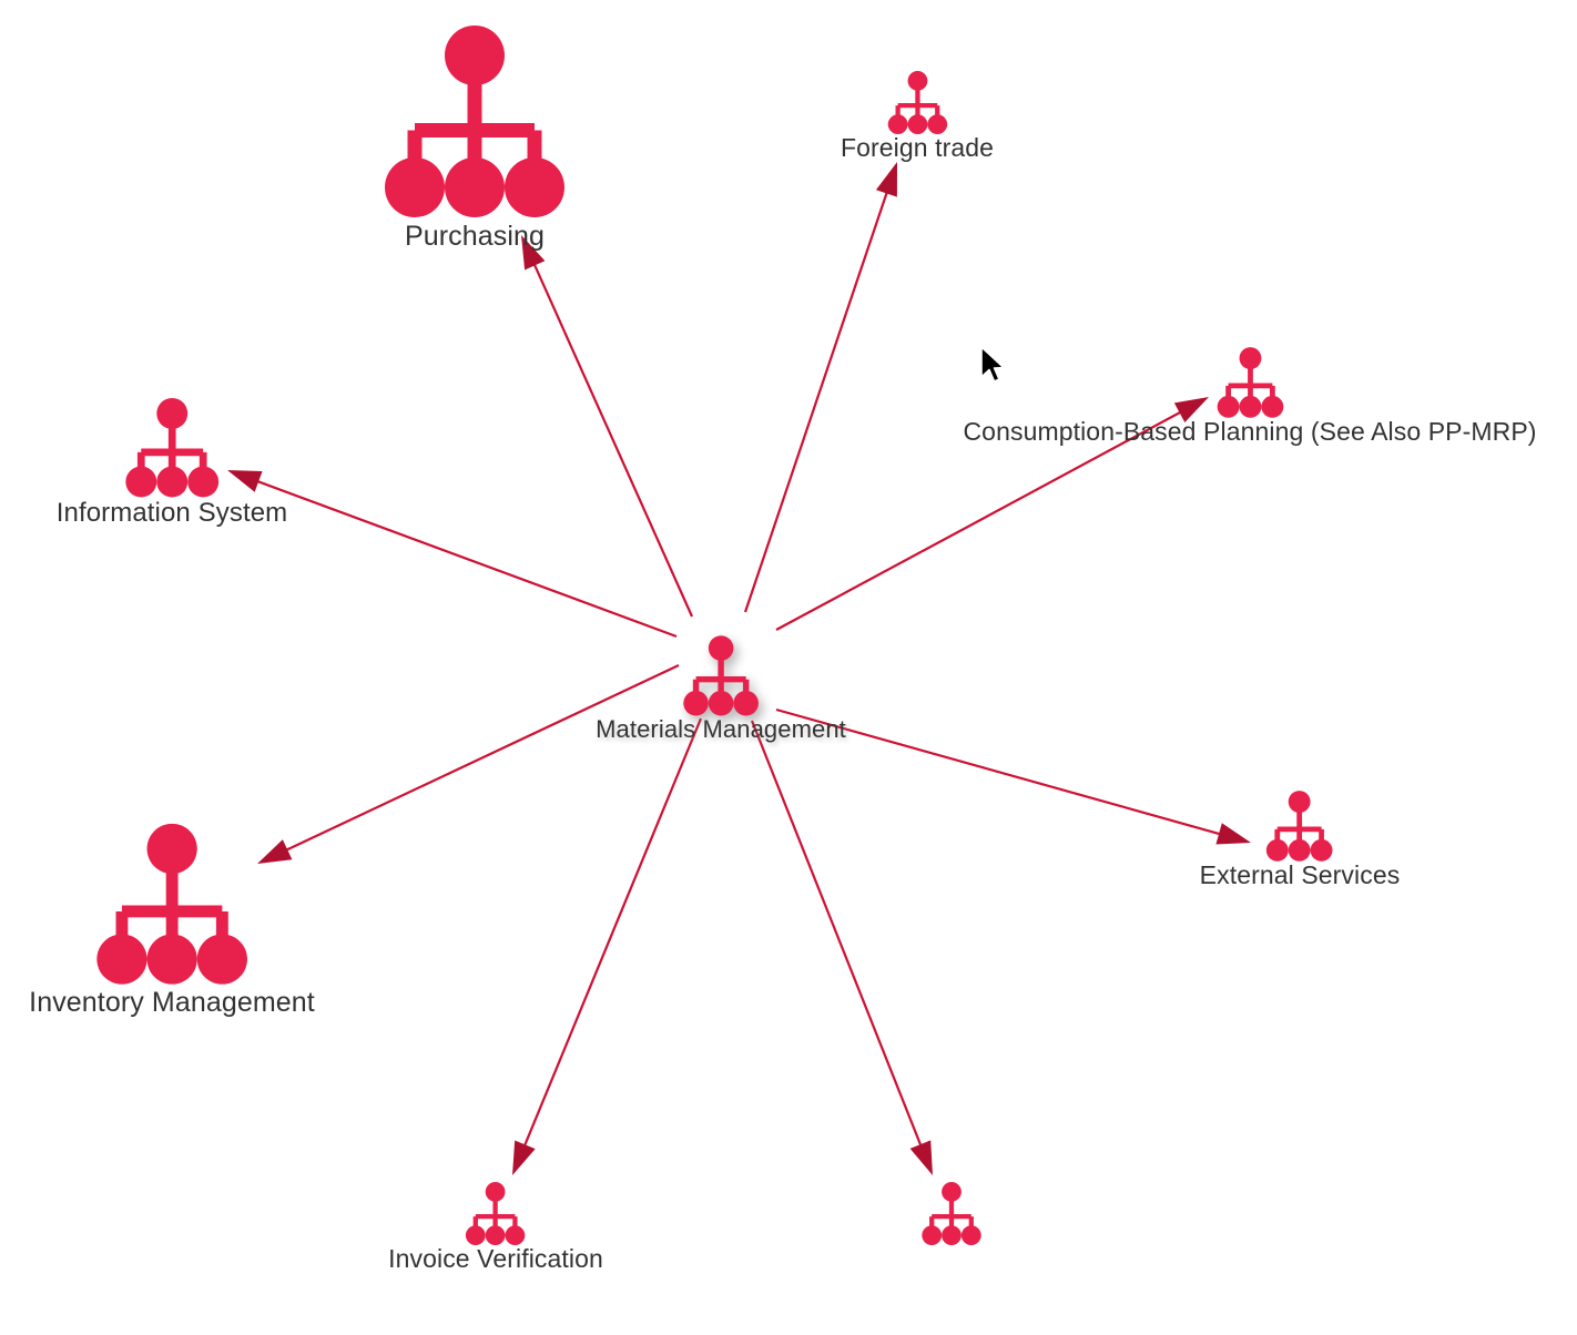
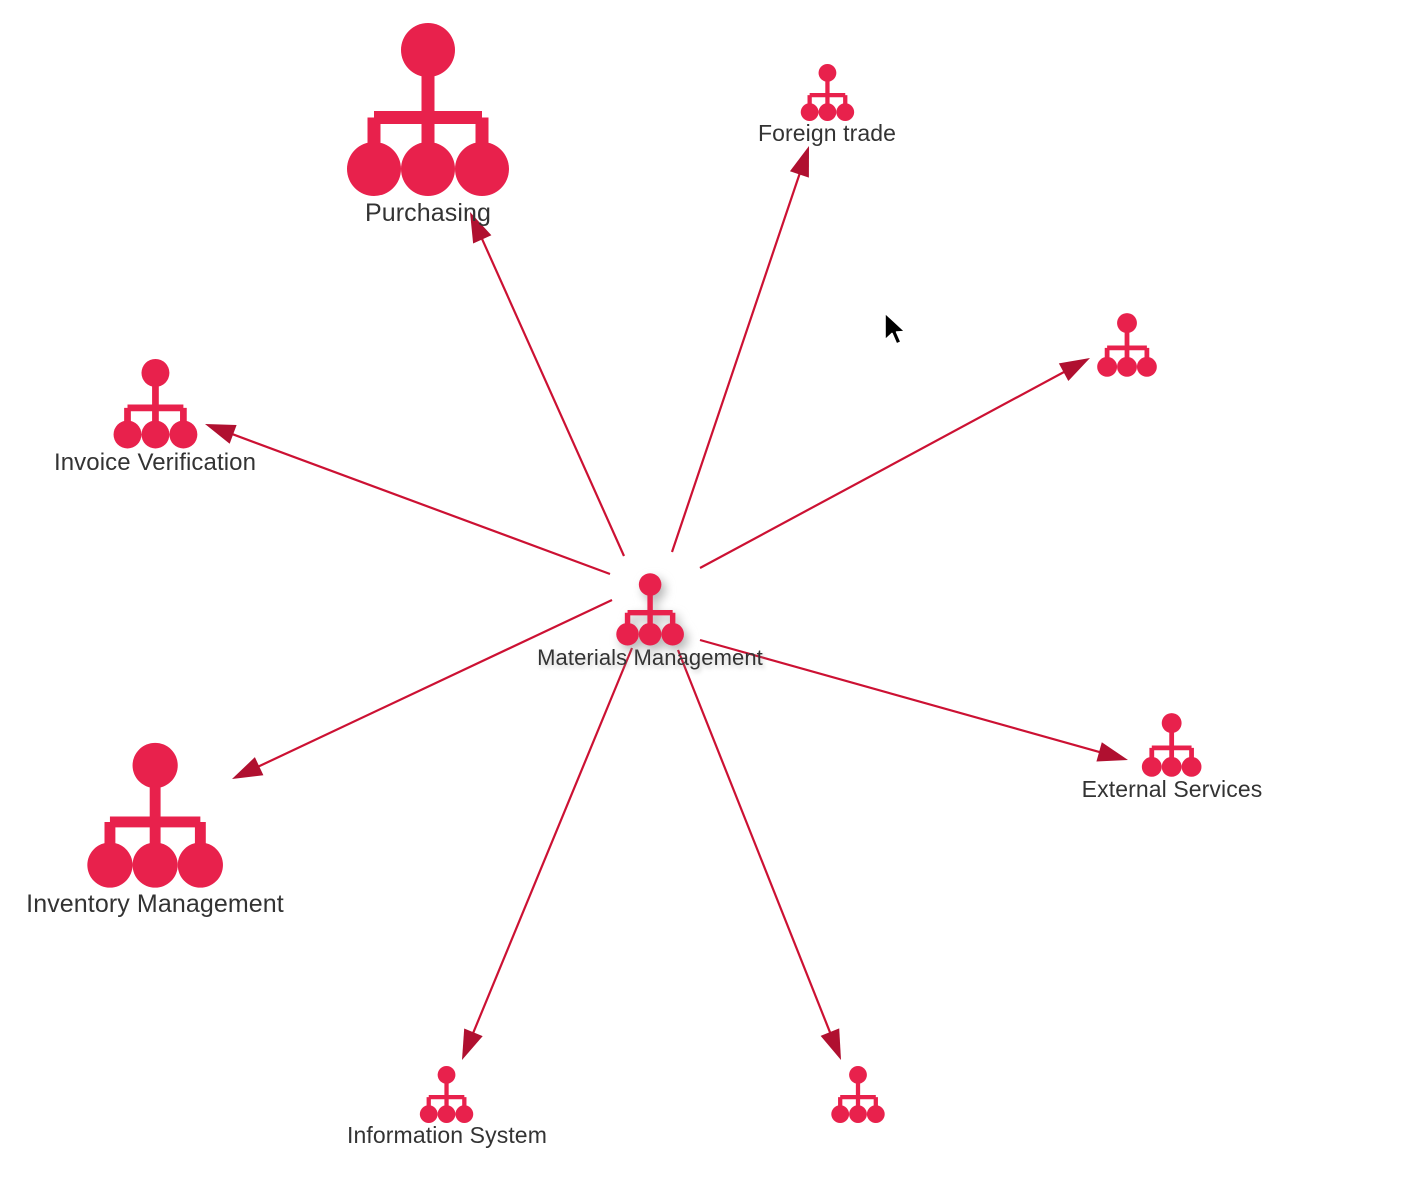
  Materials Management
  Purchasing
  Foreign trade
- Consumption-Based Planning (See Also PP-MRP)
- Information System
+ Invoice Verification
  Inventory Management
  External Services
- Invoice Verification
+ Information System
